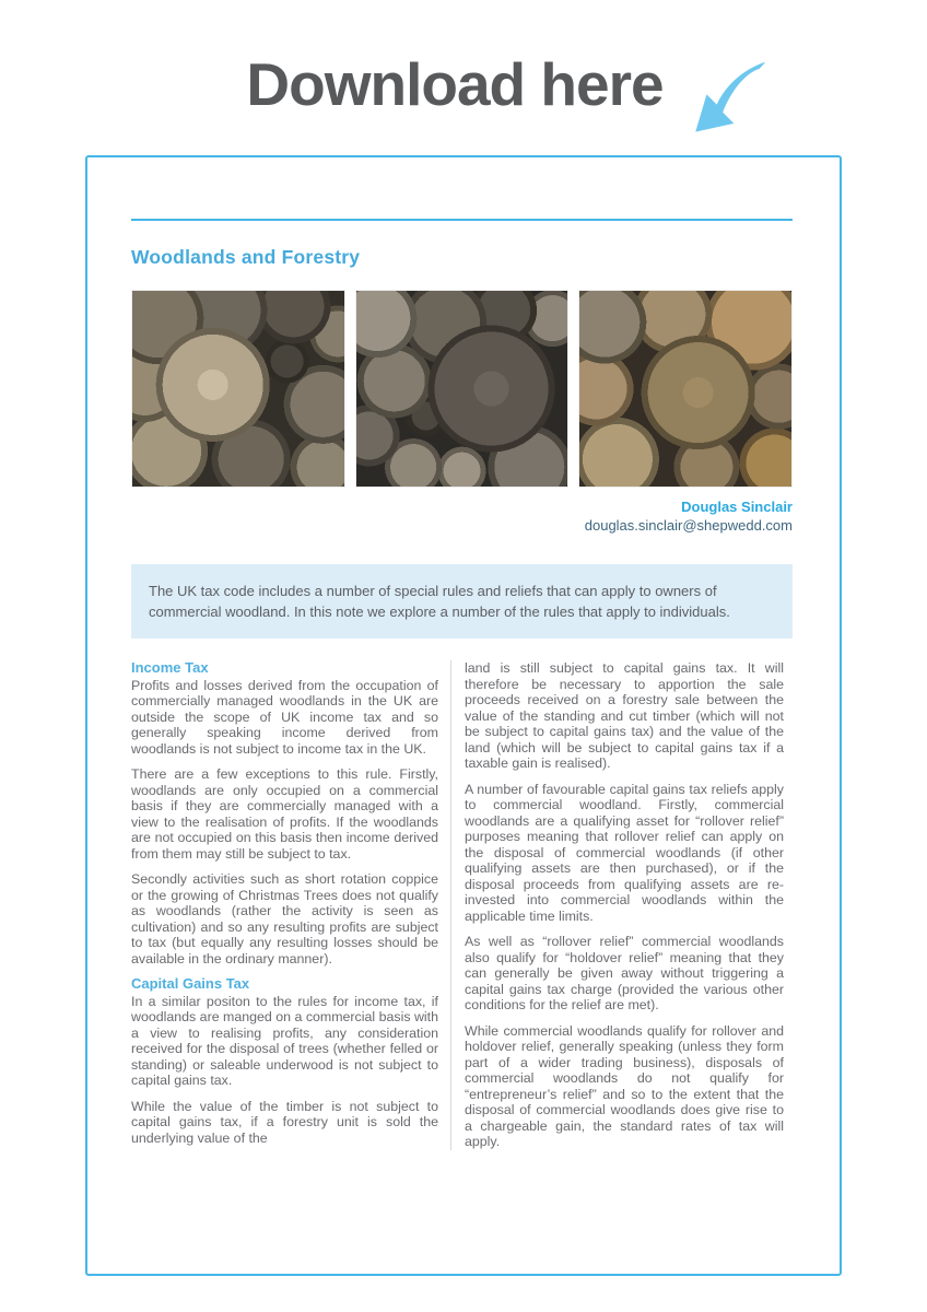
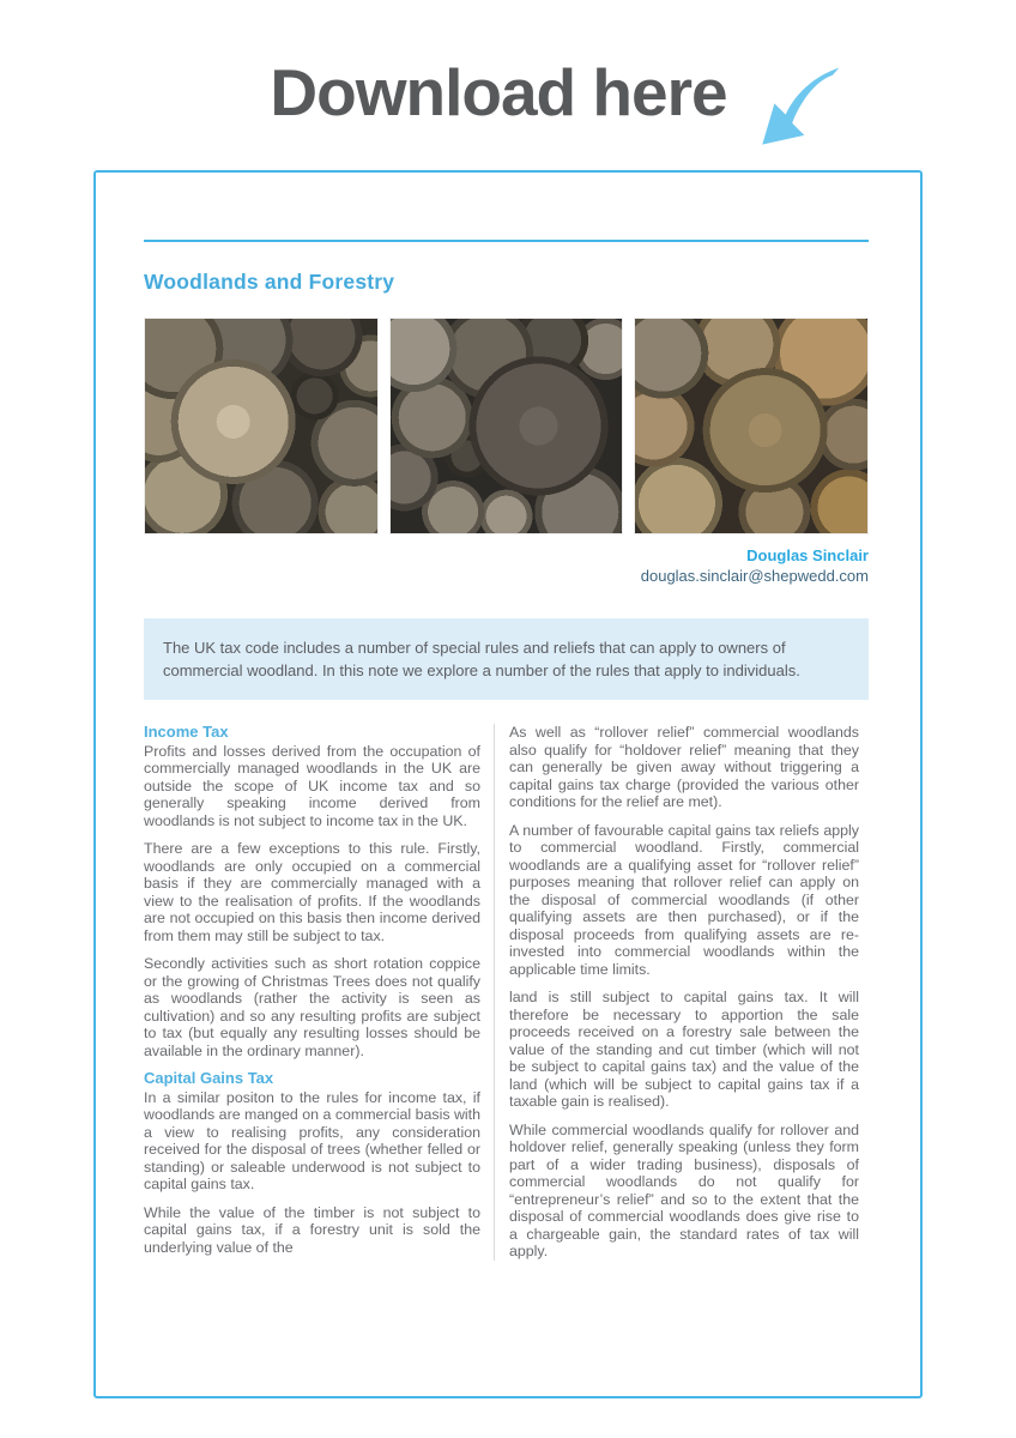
  Download here
  Woodlands and Forestry
  Douglas Sinclair
  douglas.sinclair@shepwedd.com
  The UK tax code includes a number of special rules and reliefs that can apply to owners of commercial woodland. In this note we explore a number of the rules that apply to individuals.
  Income Tax
  Profits and losses derived from the occupation of commercially managed woodlands in the UK are outside the scope of UK income tax and so generally speaking income derived from woodlands is not subject to income tax in the UK.
  There are a few exceptions to this rule. Firstly, woodlands are only occupied on a commercial basis if they are commercially managed with a view to the realisation of profits. If the woodlands are not occupied on this basis then income derived from them may still be subject to tax.
  Secondly activities such as short rotation coppice or the growing of Christmas Trees does not qualify as woodlands (rather the activity is seen as cultivation) and so any resulting profits are subject to tax (but equally any resulting losses should be available in the ordinary manner).
  Capital Gains Tax
  In a similar positon to the rules for income tax, if woodlands are manged on a commercial basis with a view to realising profits, any consideration received for the disposal of trees (whether felled or standing) or saleable underwood is not subject to capital gains tax.
  While the value of the timber is not subject to capital gains tax, if a forestry unit is sold the underlying value of the
- land is still subject to capital gains tax. It will therefore be necessary to apportion the sale proceeds received on a forestry sale between the value of the standing and cut timber (which will not be subject to capital gains tax) and the value of the land (which will be subject to capital gains tax if a taxable gain is realised).
+ As well as “rollover relief” commercial woodlands also qualify for “holdover relief” meaning that they can generally be given away without triggering a capital gains tax charge (provided the various other conditions for the relief are met).
  A number of favourable capital gains tax reliefs apply to commercial woodland. Firstly, commercial woodlands are a qualifying asset for “rollover relief” purposes meaning that rollover relief can apply on the disposal of commercial woodlands (if other qualifying assets are then purchased), or if the disposal proceeds from qualifying assets are re-invested into commercial woodlands within the applicable time limits.
- As well as “rollover relief” commercial woodlands also qualify for “holdover relief” meaning that they can generally be given away without triggering a capital gains tax charge (provided the various other conditions for the relief are met).
+ land is still subject to capital gains tax. It will therefore be necessary to apportion the sale proceeds received on a forestry sale between the value of the standing and cut timber (which will not be subject to capital gains tax) and the value of the land (which will be subject to capital gains tax if a taxable gain is realised).
  While commercial woodlands qualify for rollover and holdover relief, generally speaking (unless they form part of a wider trading business), disposals of commercial woodlands do not qualify for “entrepreneur’s relief” and so to the extent that the disposal of commercial woodlands does give rise to a chargeable gain, the standard rates of tax will apply.
